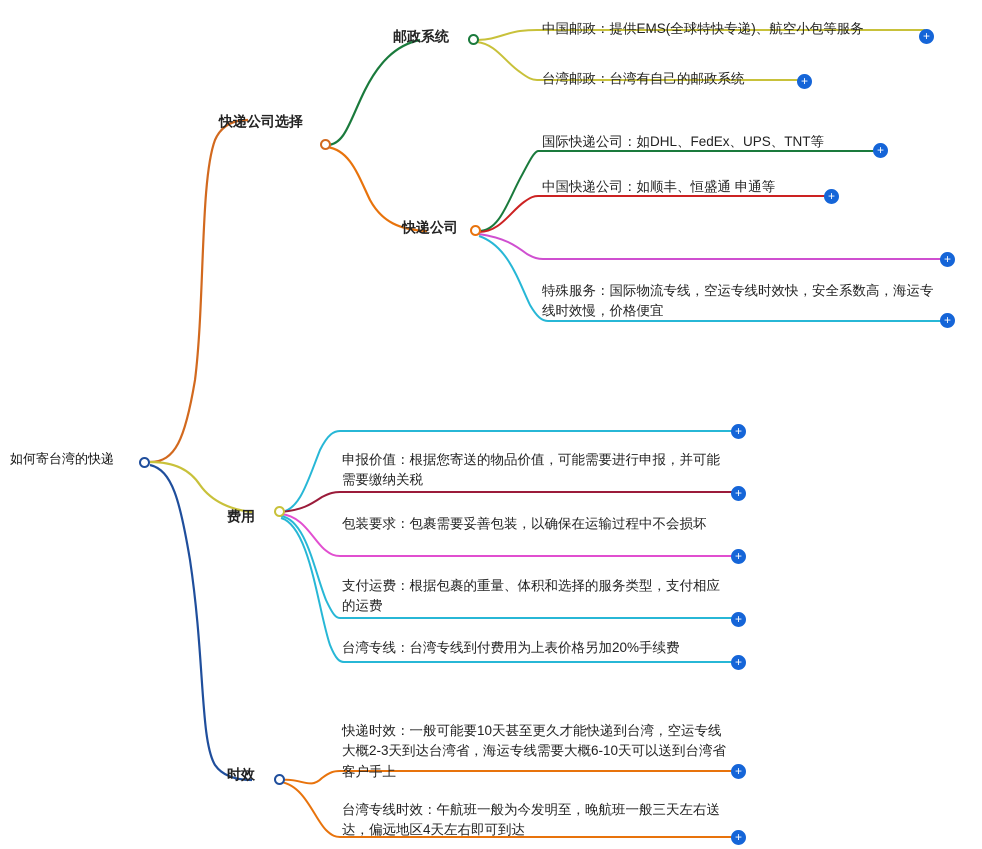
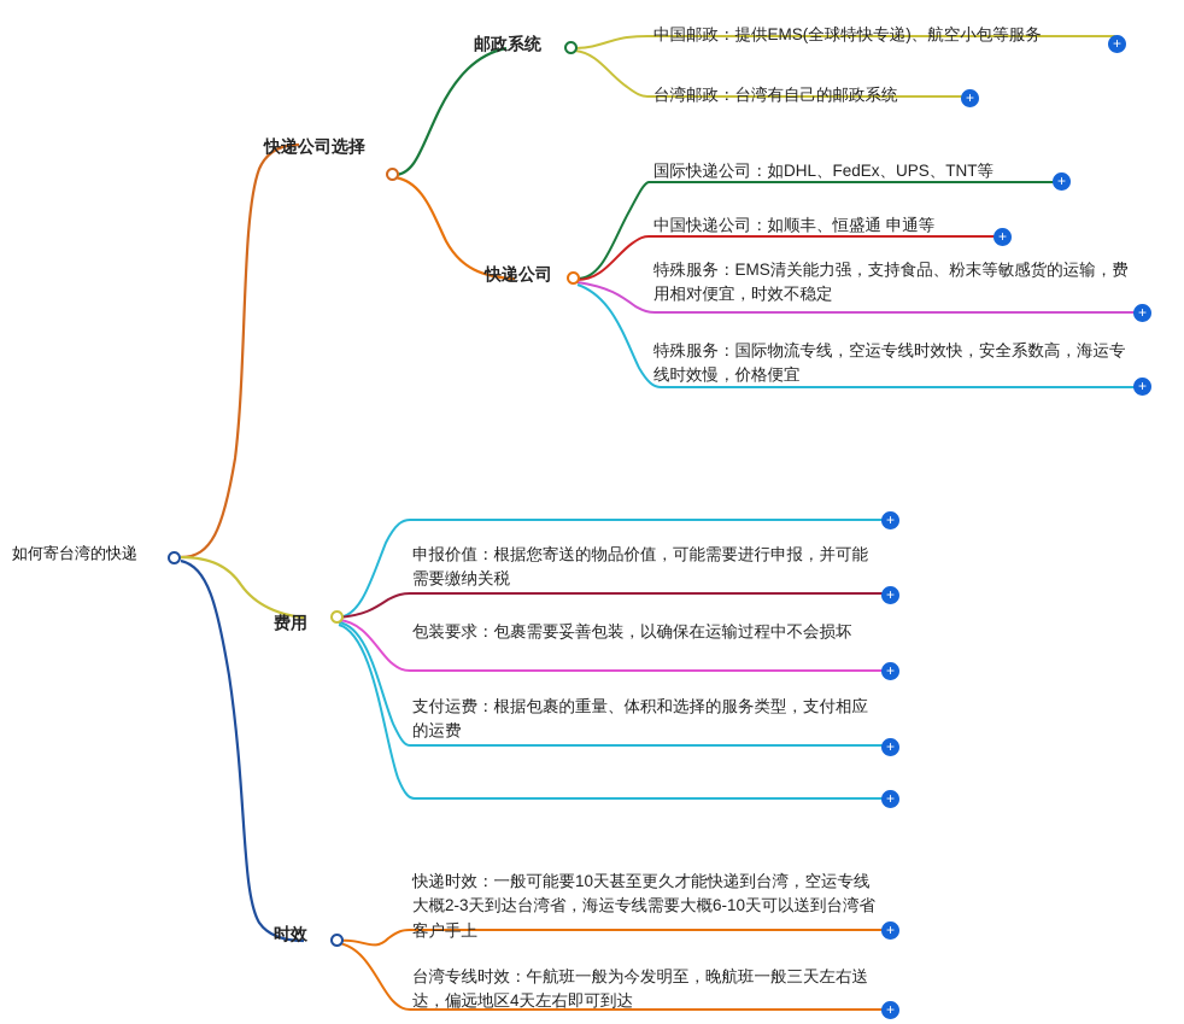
  如何寄台湾的快递
  快递公司选择
  邮政系统
  中国邮政：提供EMS(全球特快专递)、航空小包等服务
  +
  台湾邮政：台湾有自己的邮政系统
  +
  快递公司
  国际快递公司：如DHL、FedEx、UPS、TNT等
  +
  中国快递公司：如顺丰、恒盛通 申通等
  +
+ 特殊服务：EMS清关能力强，支持食品、粉末等敏感货的运输，费用相对便宜，时效不稳定
  +
  特殊服务：国际物流专线，空运专线时效快，安全系数高，海运专线时效慢，价格便宜
  +
  费用
  +
  申报价值：根据您寄送的物品价值，可能需要进行申报，并可能需要缴纳关税
  +
  包装要求：包裹需要妥善包装，以确保在运输过程中不会损坏
  +
  支付运费：根据包裹的重量、体积和选择的服务类型，支付相应的运费
  +
- 台湾专线：台湾专线到付费用为上表价格另加20%手续费
  +
  时效
  快递时效：一般可能要10天甚至更久才能快递到台湾，空运专线大概2-3天到达台湾省，海运专线需要大概6-10天可以送到台湾省客户手上
  +
  台湾专线时效：午航班一般为今发明至，晚航班一般三天左右送达，偏远地区4天左右即可到达
  +
